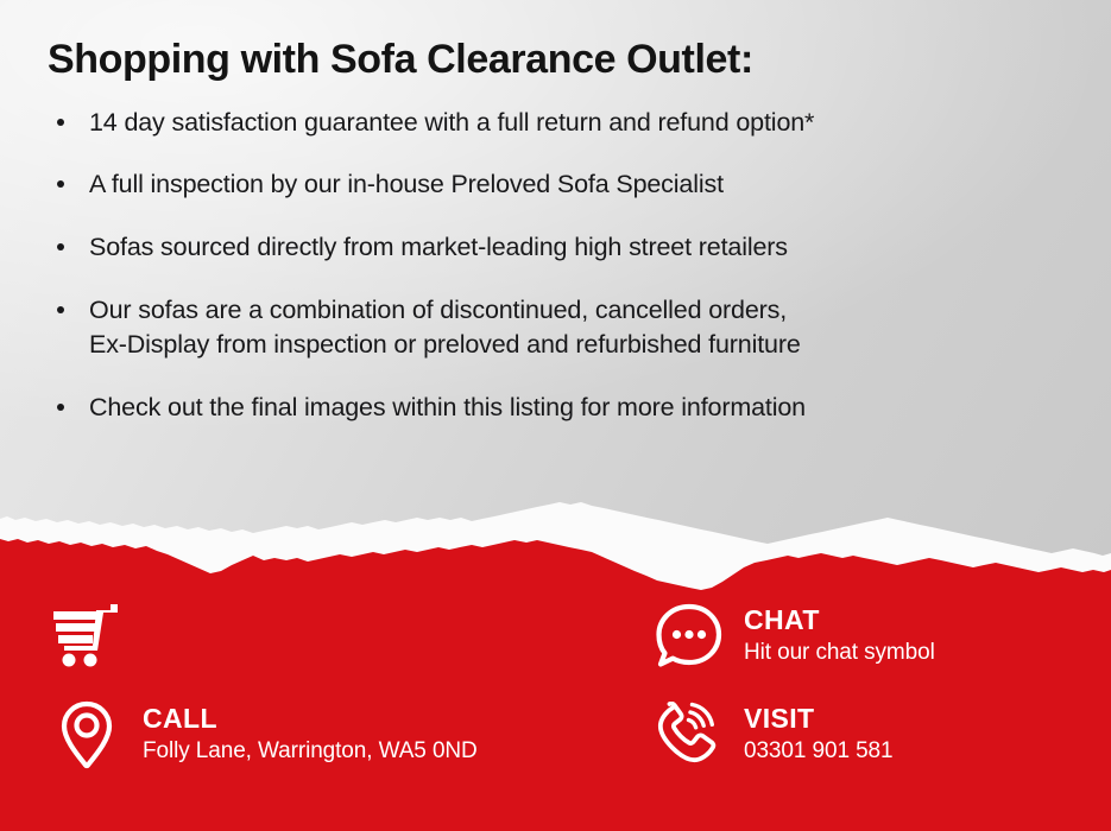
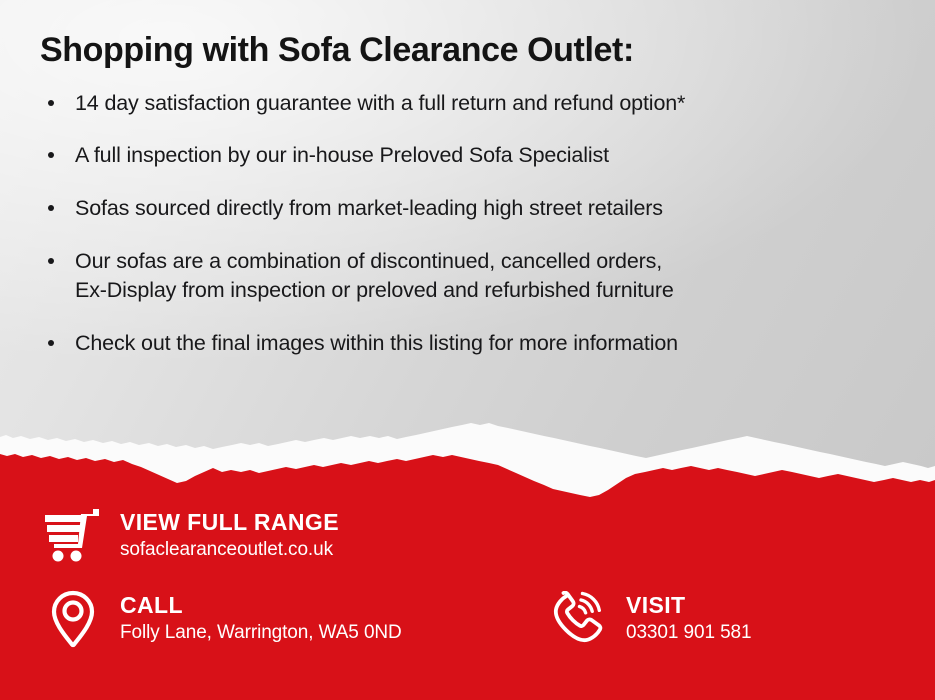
  Shopping with Sofa Clearance Outlet:
  14 day satisfaction guarantee with a full return and refund option*
  A full inspection by our in-house Preloved Sofa Specialist
  Sofas sourced directly from market-leading high street retailers
  Our sofas are a combination of discontinued, cancelled orders,
  Ex-Display from inspection or preloved and refurbished furniture
  Check out the final images within this listing for more information
+ VIEW FULL RANGE
+ sofaclearanceoutlet.co.uk
  CALL
  Folly Lane, Warrington, WA5 0ND
- CHAT
- Hit our chat symbol
  VISIT
  03301 901 581
